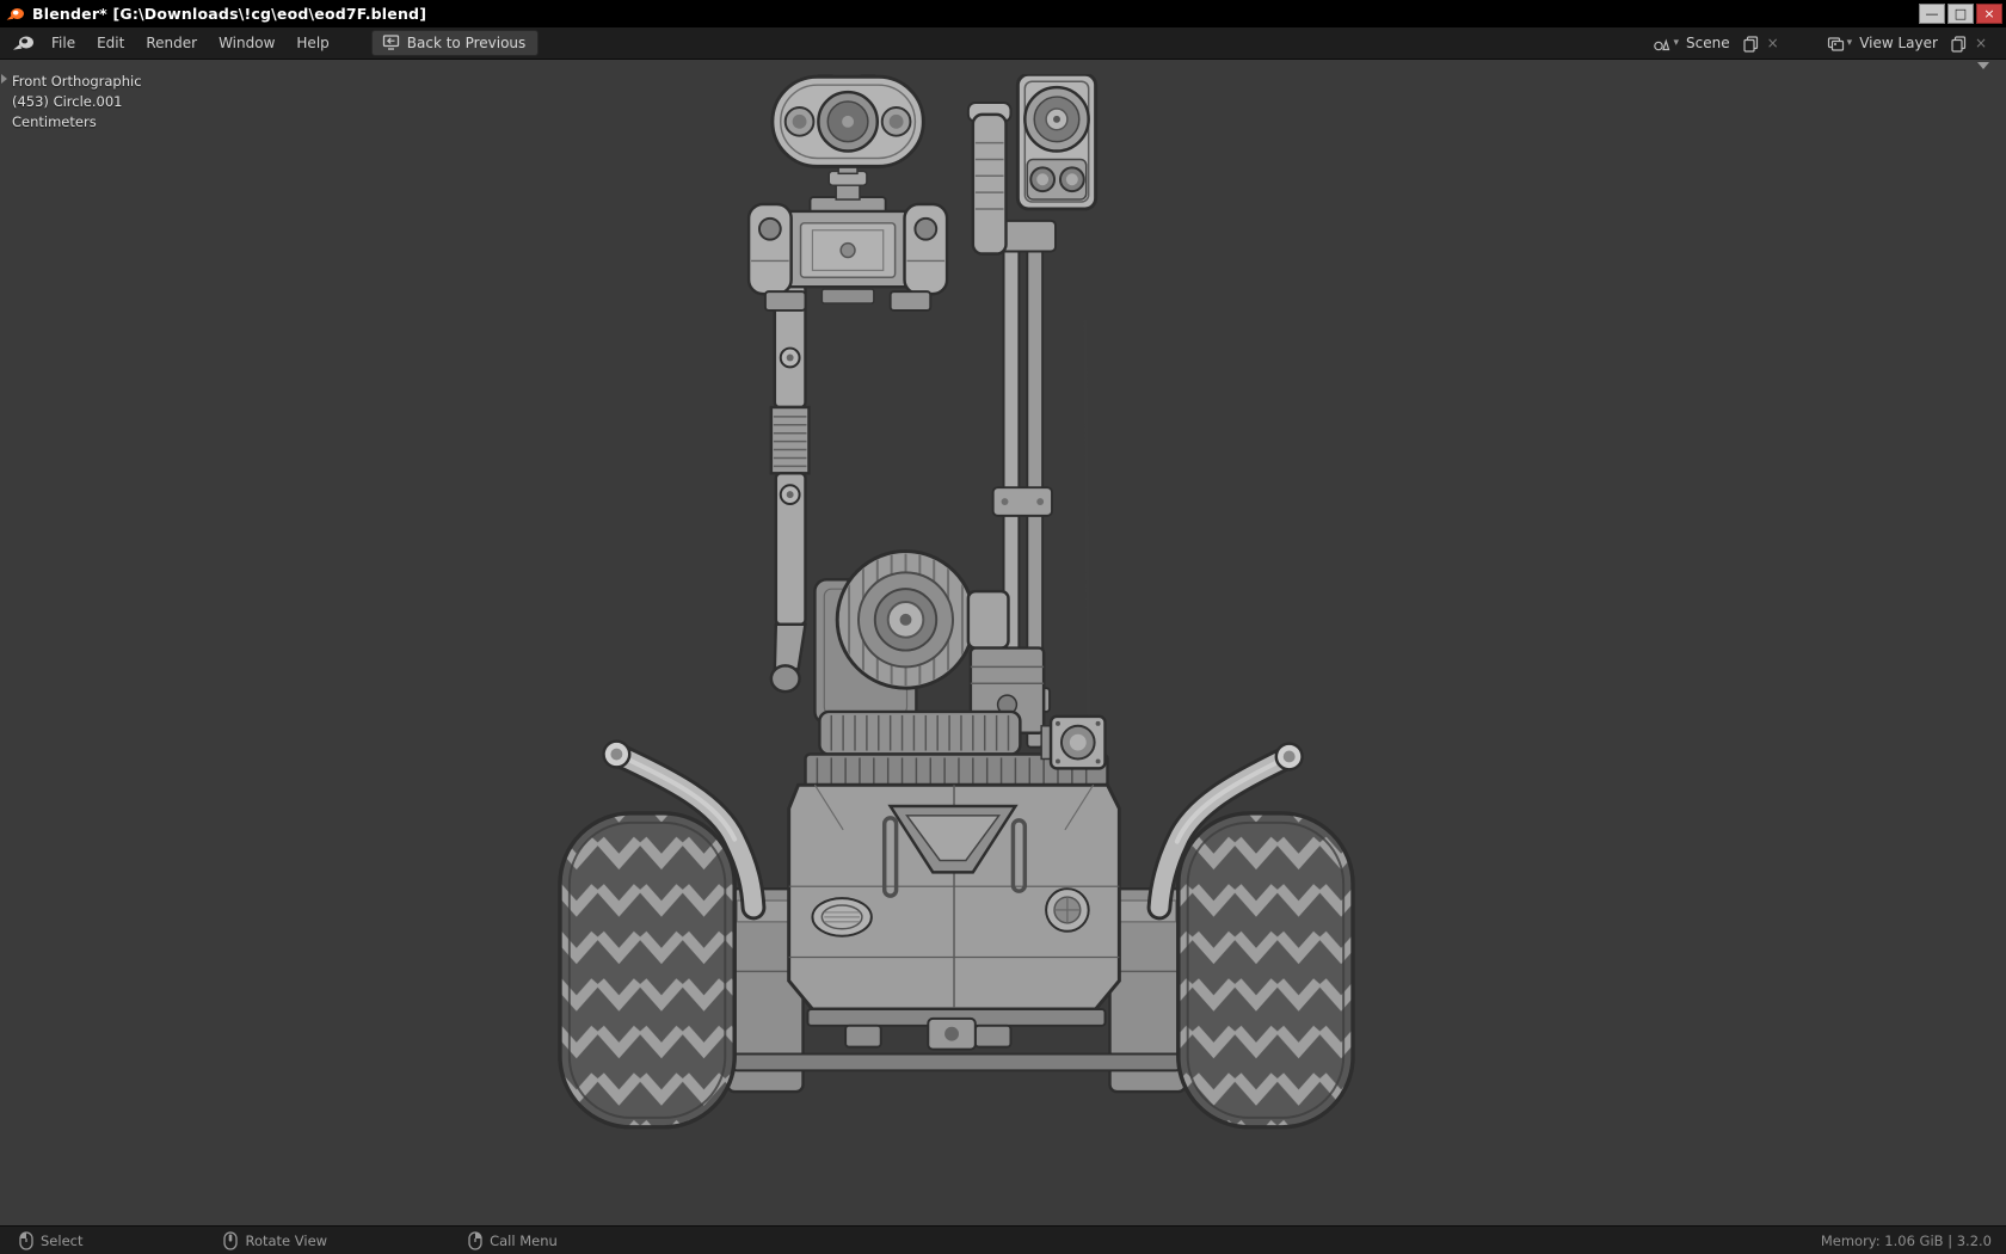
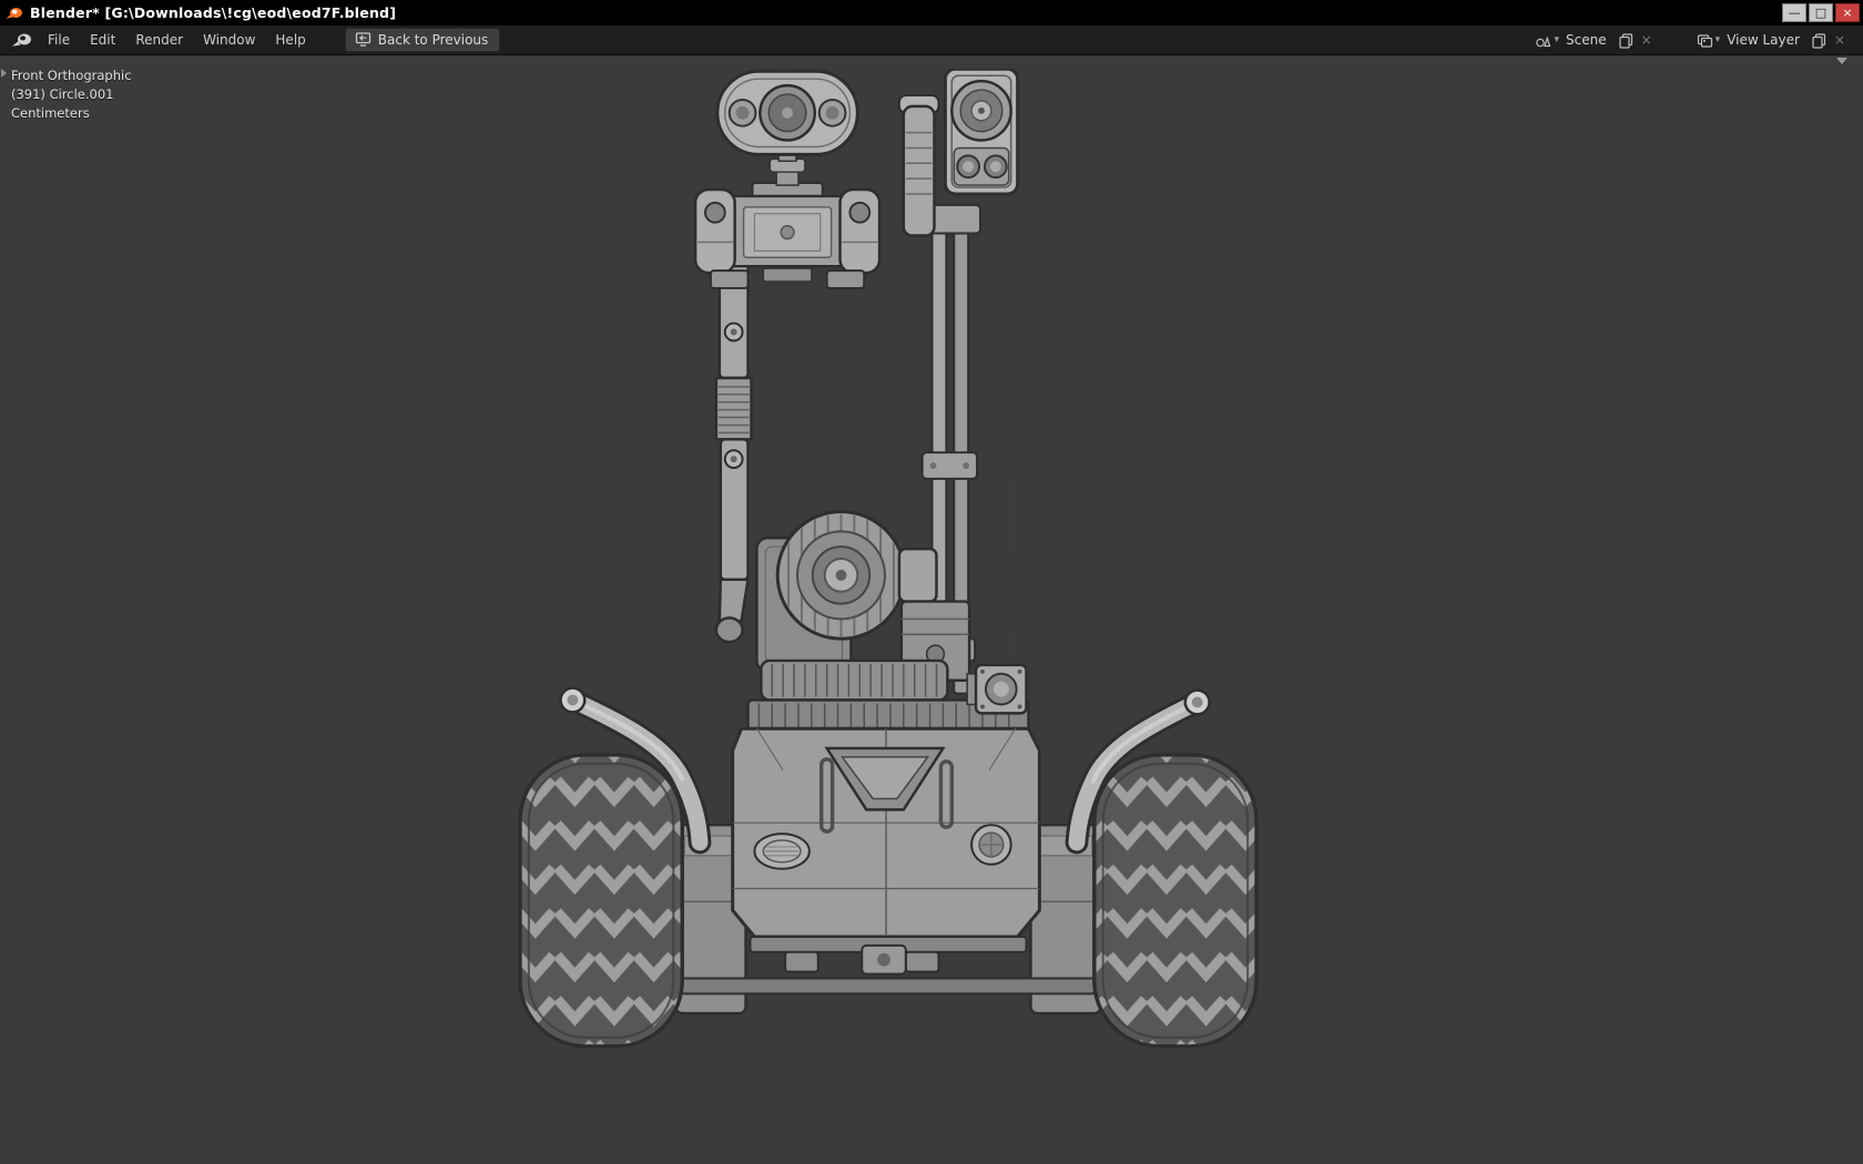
  Blender* [G:\Downloads\!cg\eod\eod7F.blend]
  —
  □
  ×
  File
  Edit
  Render
  Window
  Help
  Back to Previous
  ▾
  Scene
  ×
  ▾
  View Layer
  ×
  Front Orthographic
- (453) Circle.001
+ (391) Circle.001
  Centimeters
- Select
- Rotate View
- Call Menu
- Memory: 1.06 GiB | 3.2.0
